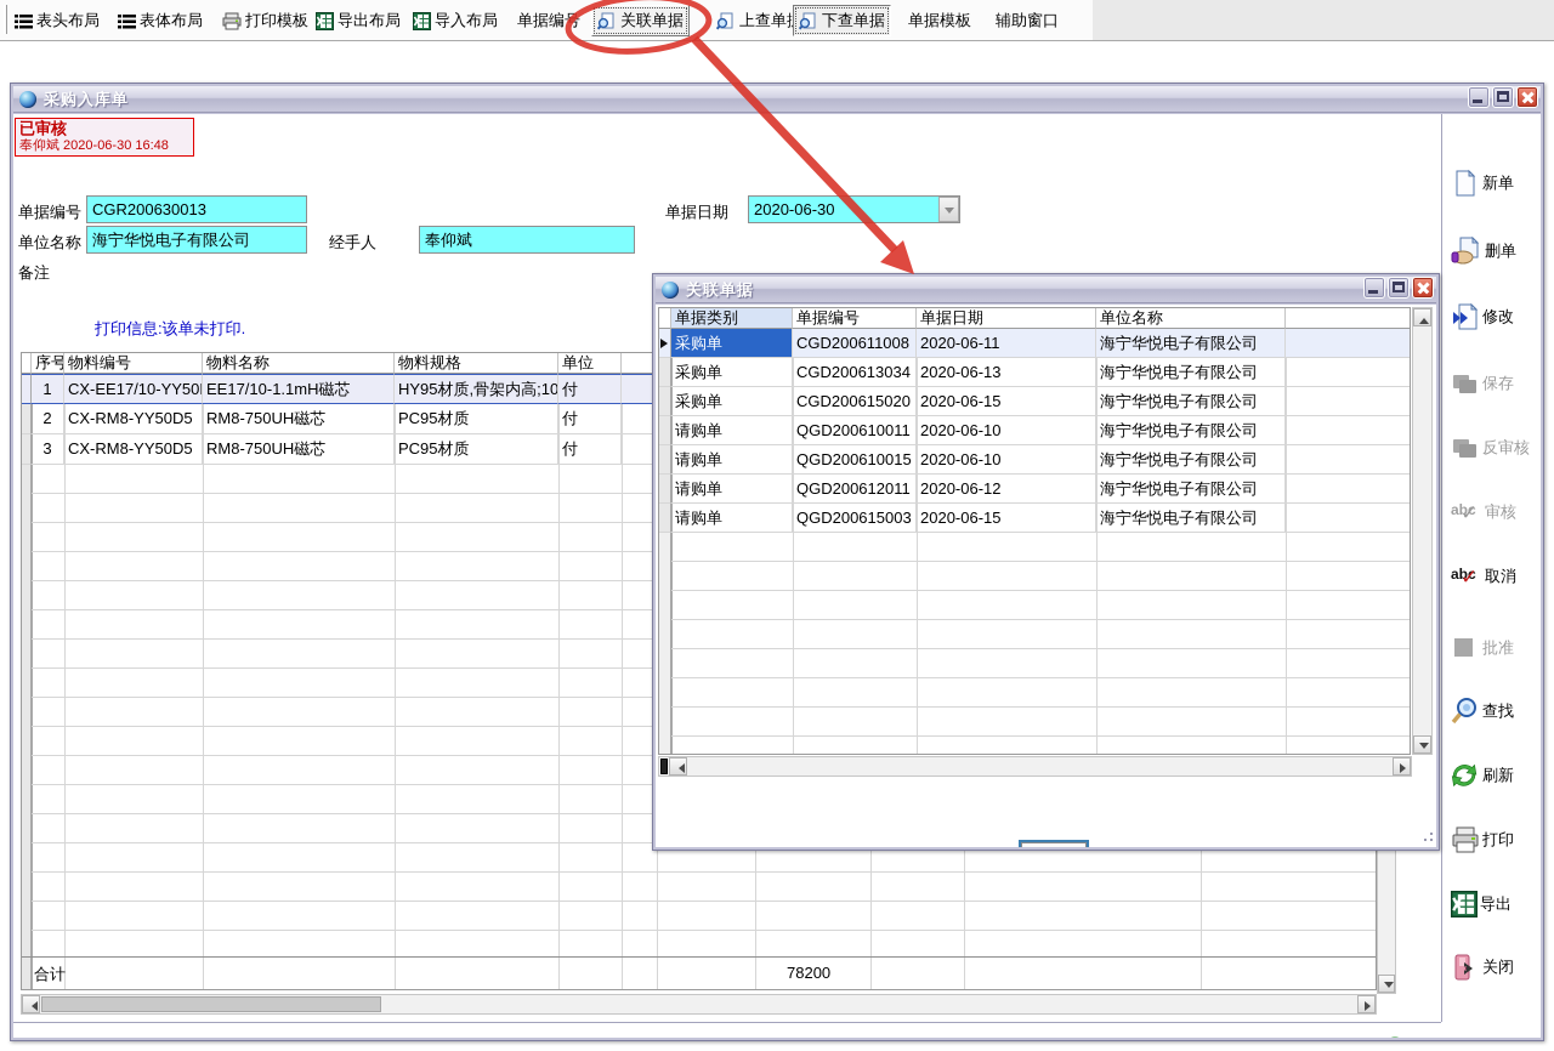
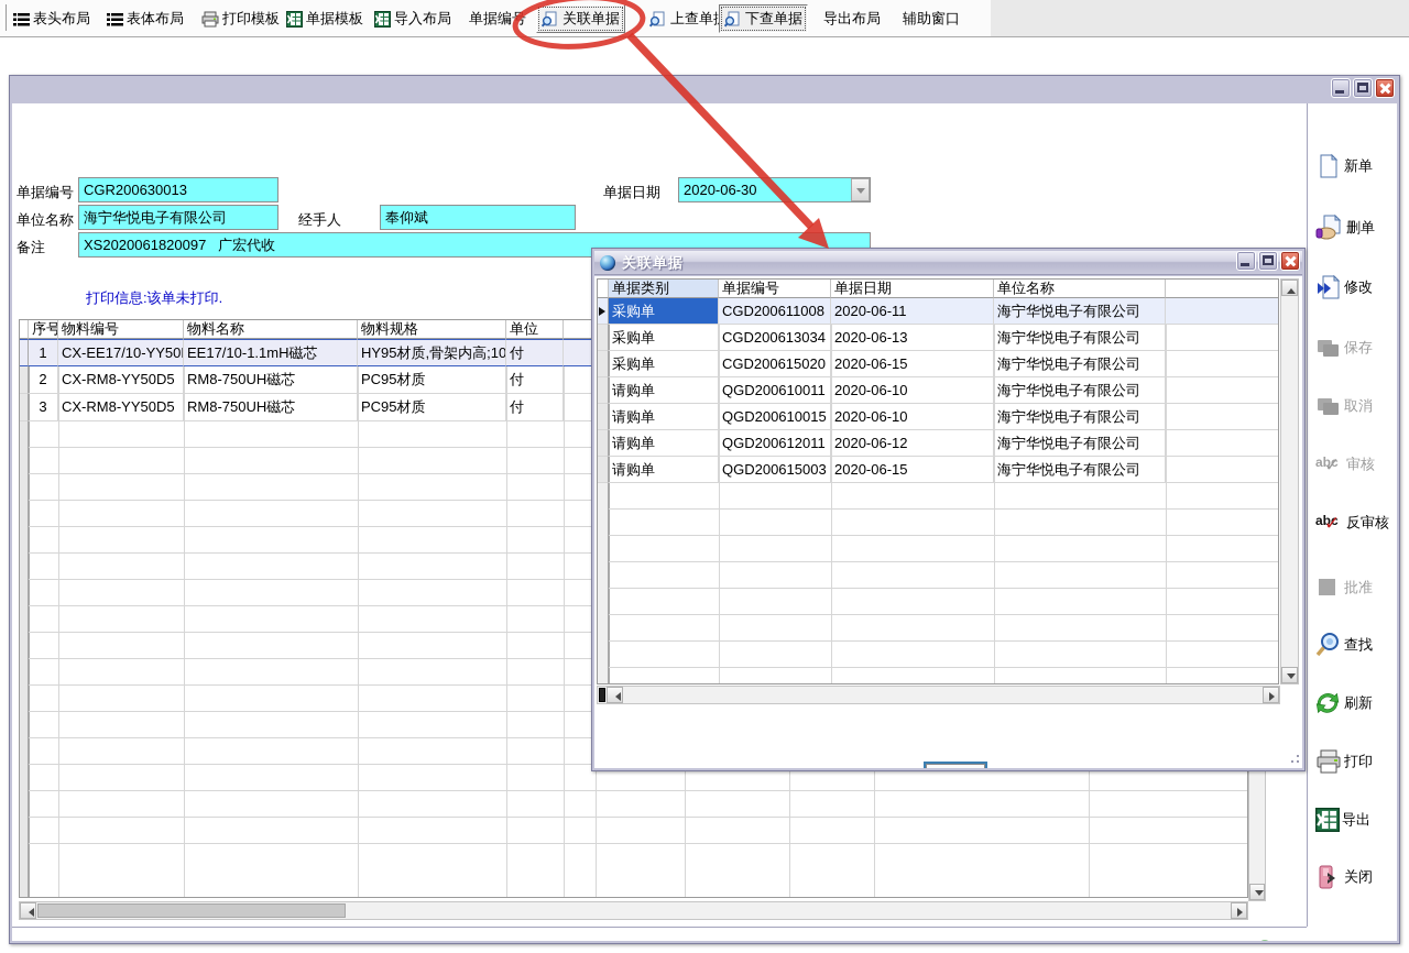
  表头布局
  表体布局
  打印模板
- 导出布局
+ 单据模板
  导入布局
  单据编号
  关联单据
  上查单
  下查单据
- 单据模板
+ 导出布局
  辅助窗口
- 采购入库单
- 已审核
- 奉仰斌 2020-06-30 16:48
  单据编号
  CGR200630013
  单据日期
  2020-06-30
  单位名称
  海宁华悦电子有限公司
  经手人
  奉仰斌
  备注
+ XS2020061820097 广宏代收
  打印信息:该单未打印.
  序号
  物料编号
  物料名称
  物料规格
  单位
  1
  CX-EE17/10-YY50
  EE17/10-1.1mH磁芯
  HY95材质,骨架内高;10
  付
  2
  CX-RM8-YY50D5
  RM8-750UH磁芯
  PC95材质
  付
  3
  CX-RM8-YY50D5
  RM8-750UH磁芯
  PC95材质
  付
- 合计
- 78200
  新单
  删单
  修改
  保存
- 反审核
+ 取消
  abc
  ✓
  审核
  abc
  ✓
- 取消
+ 反审核
  批准
  查找
  刷新
  打印
  导出
  关闭
  关联单据
  单据类别
  单据编号
  单据日期
  单位名称
  采购单
  CGD200611008
  2020-06-11
  海宁华悦电子有限公司
  采购单
  CGD200613034
  2020-06-13
  海宁华悦电子有限公司
  采购单
  CGD200615020
  2020-06-15
  海宁华悦电子有限公司
  请购单
  QGD200610011
  2020-06-10
  海宁华悦电子有限公司
  请购单
  QGD200610015
  2020-06-10
  海宁华悦电子有限公司
  请购单
  QGD200612011
  2020-06-12
  海宁华悦电子有限公司
  请购单
  QGD200615003
  2020-06-15
  海宁华悦电子有限公司
